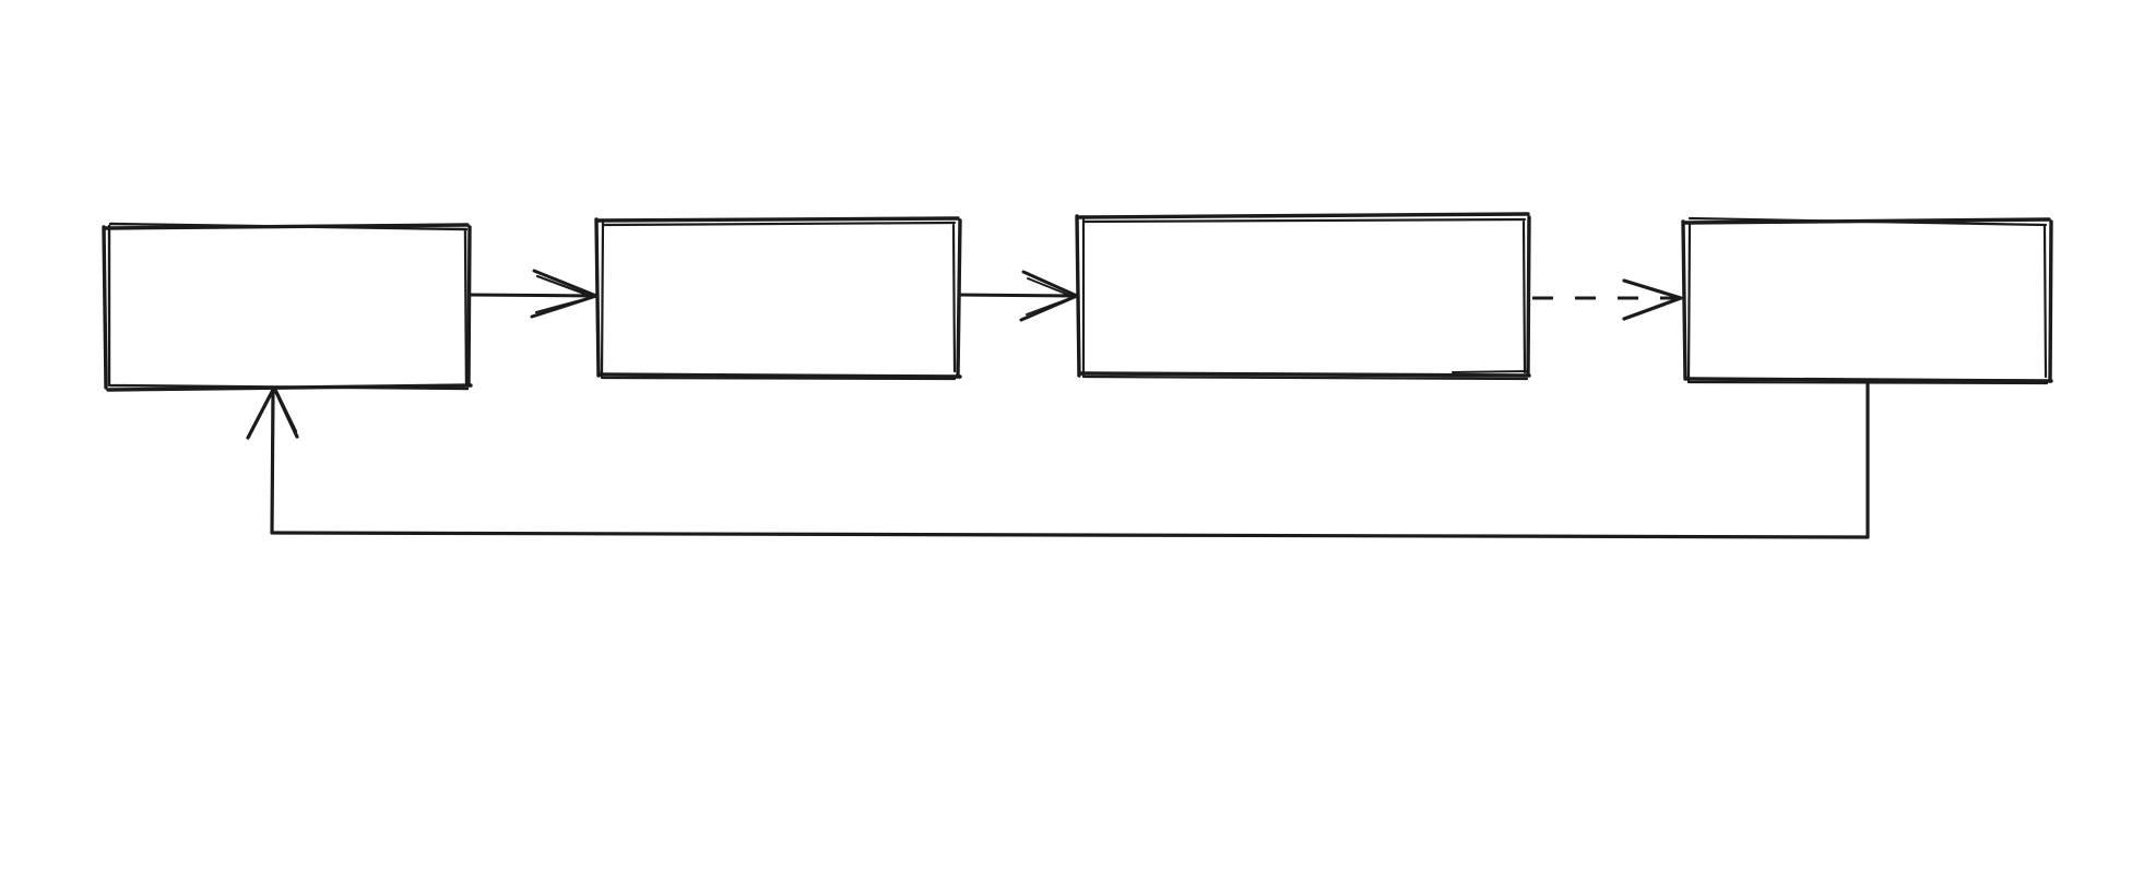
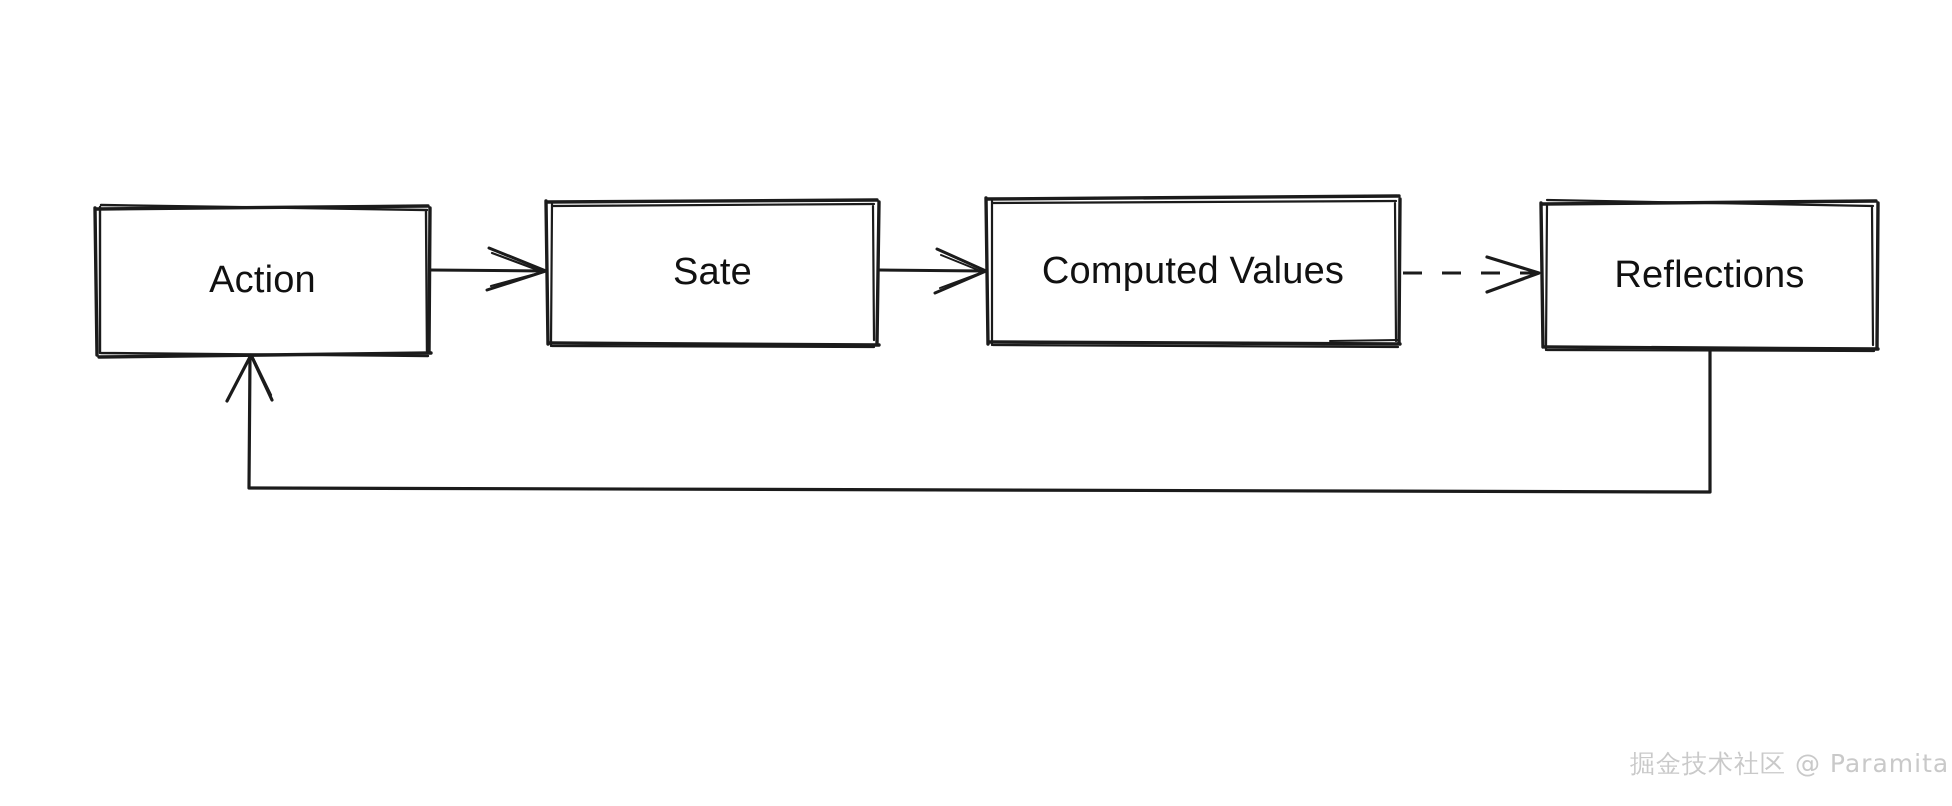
+ Action
+ Sate
+ Computed Values
+ Reflections
+ 掘金技术社区 @ Paramita
